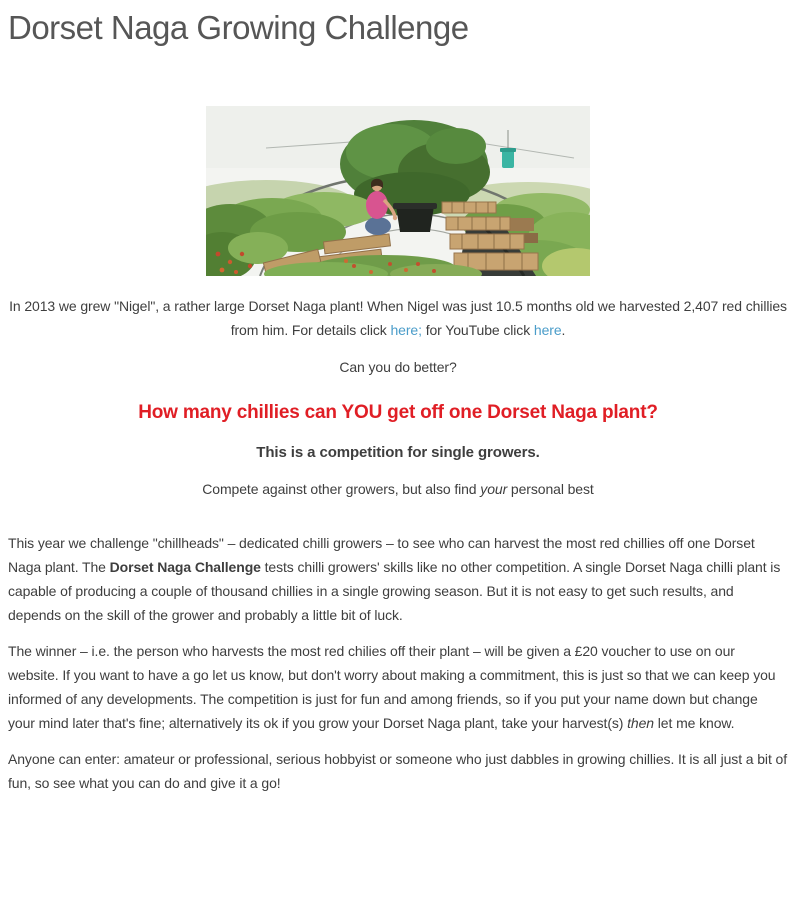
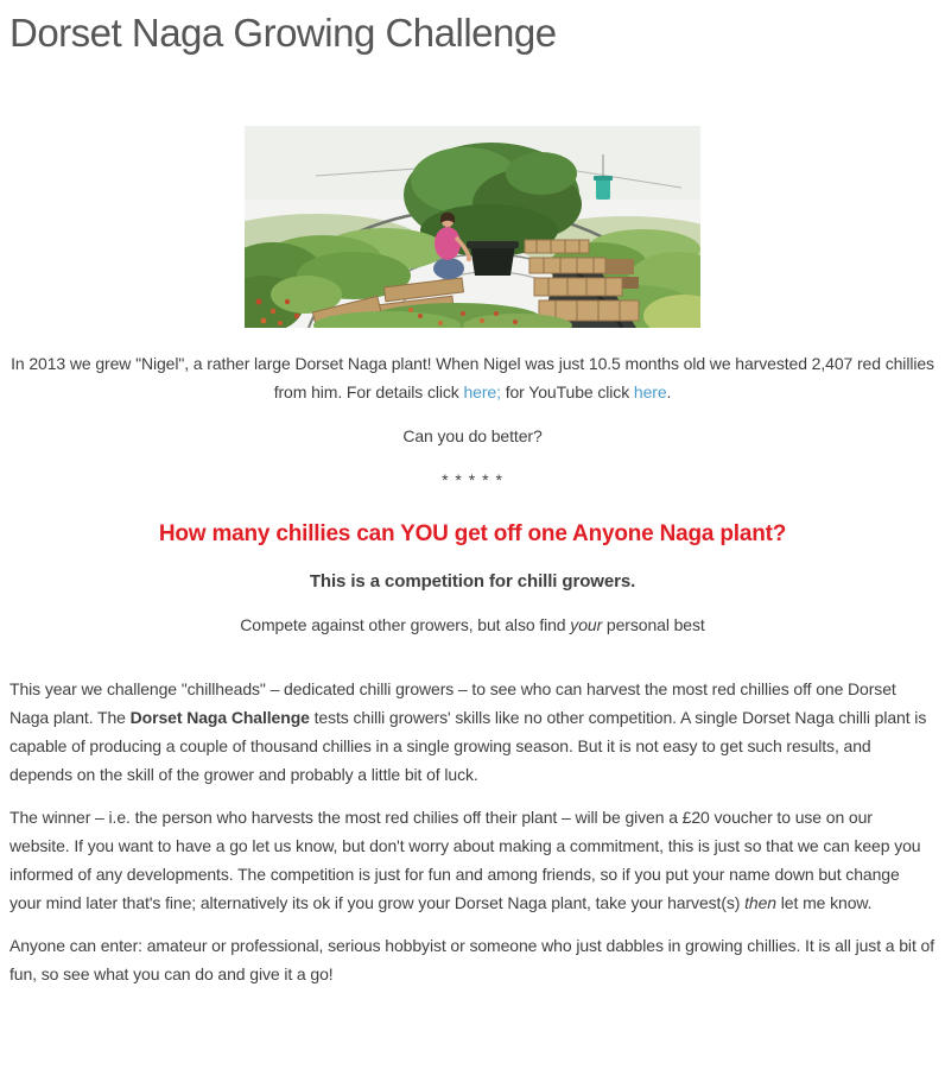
  Dorset Naga Growing Challenge
  In 2013 we grew "Nigel", a rather large Dorset Naga plant! When Nigel was just 10.5 months old we harvested 2,407 red chillies from him. For details click here; for YouTube click here.
  Can you do better?
+ * * * * *
- How many chillies can YOU get off one Dorset Naga plant?
+ How many chillies can YOU get off one Anyone Naga plant?
- This is a competition for single growers.
+ This is a competition for chilli growers.
  Compete against other growers, but also find your personal best
  This year we challenge "chillheads" – dedicated chilli growers – to see who can harvest the most red chillies off one Dorset Naga plant. The Dorset Naga Challenge tests chilli growers' skills like no other competition. A single Dorset Naga chilli plant is capable of producing a couple of thousand chillies in a single growing season. But it is not easy to get such results, and depends on the skill of the grower and probably a little bit of luck.
  The winner – i.e. the person who harvests the most red chilies off their plant – will be given a £20 voucher to use on our website. If you want to have a go let us know, but don't worry about making a commitment, this is just so that we can keep you informed of any developments. The competition is just for fun and among friends, so if you put your name down but change your mind later that's fine; alternatively its ok if you grow your Dorset Naga plant, take your harvest(s) then let me know.
  Anyone can enter: amateur or professional, serious hobbyist or someone who just dabbles in growing chillies. It is all just a bit of fun, so see what you can do and give it a go!
